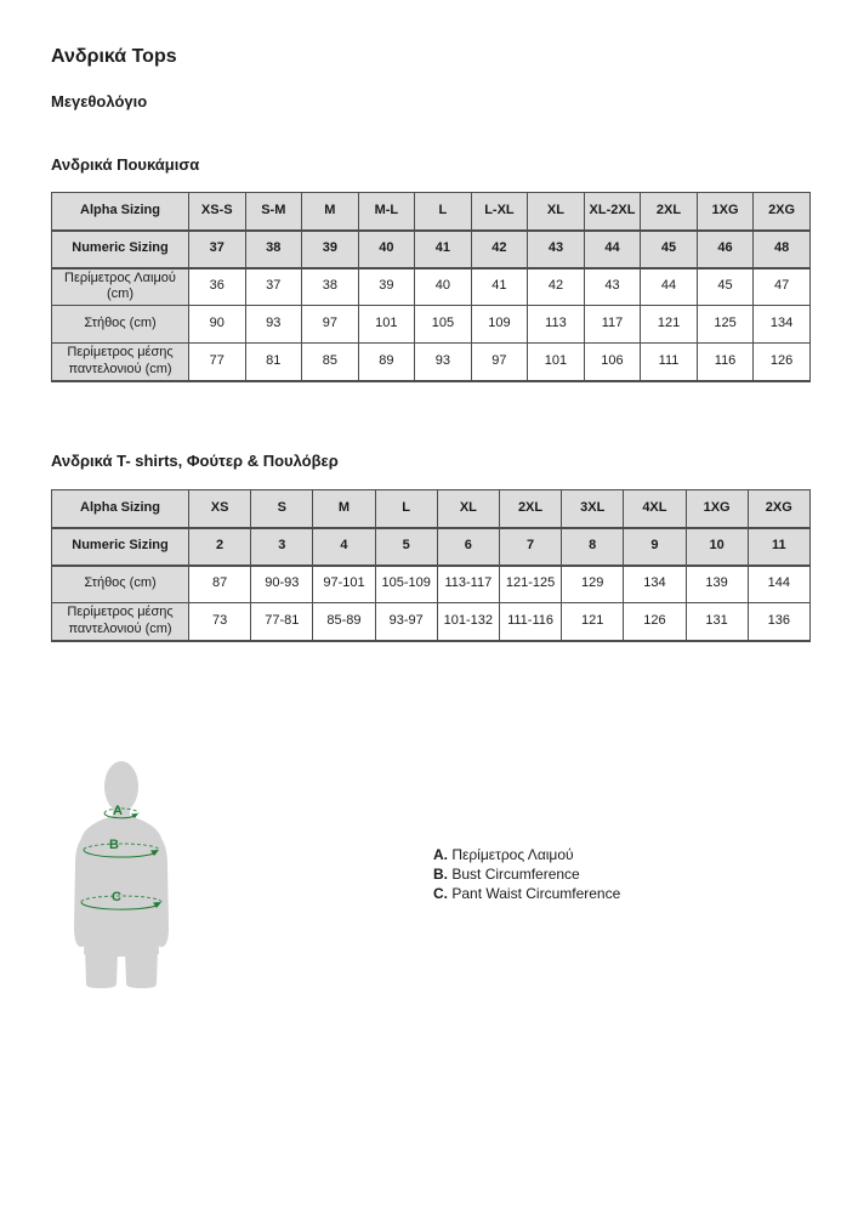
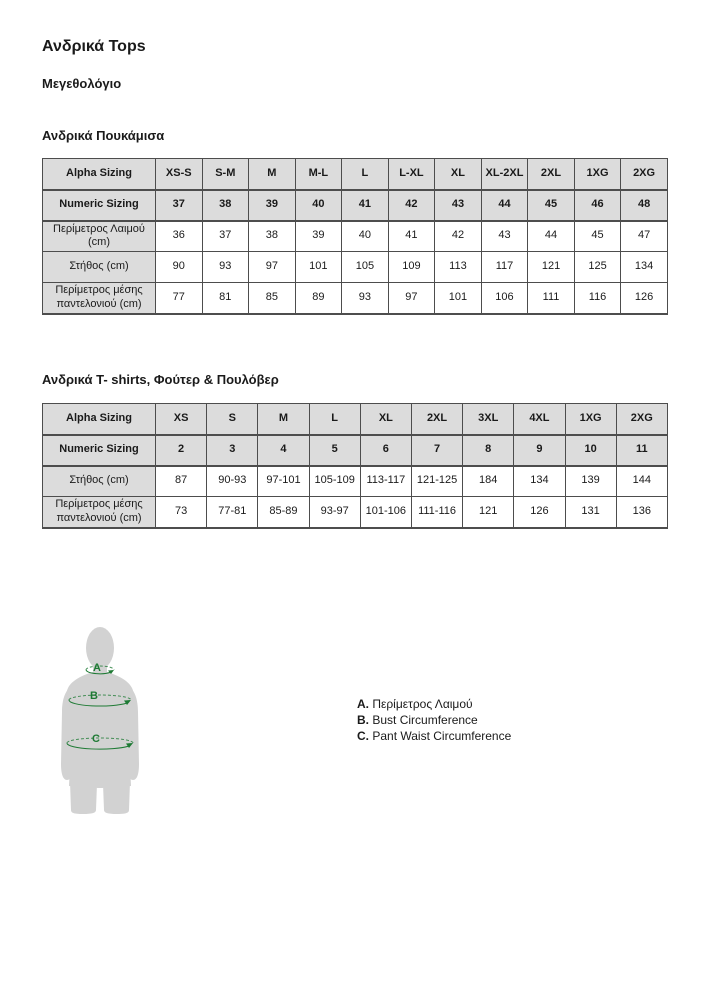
  Ανδρικά Tops
  Μεγεθολόγιο
  Ανδρικά Πουκάμισα
  Alpha Sizing	XS-S	S-M	M	M-L	L	L-XL	XL	XL-2XL	2XL	1XG	2XG
  Numeric Sizing	37	38	39	40	41	42	43	44	45	46	48
  Περίμετρος Λαιμού (cm)	36	37	38	39	40	41	42	43	44	45	47
  Στήθος (cm)	90	93	97	101	105	109	113	117	121	125	134
  Περίμετρος μέσης παντελονιού (cm)	77	81	85	89	93	97	101	106	111	116	126
  Ανδρικά T- shirts, Φούτερ & Πουλόβερ
  Alpha Sizing	XS	S	M	L	XL	2XL	3XL	4XL	1XG	2XG
  Numeric Sizing	2	3	4	5	6	7	8	9	10	11
- Στήθος (cm)	87	90-93	97-101	105-109	113-117	121-125	129	134	139	144
+ Στήθος (cm)	87	90-93	97-101	105-109	113-117	121-125	184	134	139	144
- Περίμετρος μέσης παντελονιού (cm)	73	77-81	85-89	93-97	101-132	111-116	121	126	131	136
+ Περίμετρος μέσης παντελονιού (cm)	73	77-81	85-89	93-97	101-106	111-116	121	126	131	136
  A
  B
  C
  A. Περίμετρος Λαιμού
  B. Bust Circumference
  C. Pant Waist Circumference
